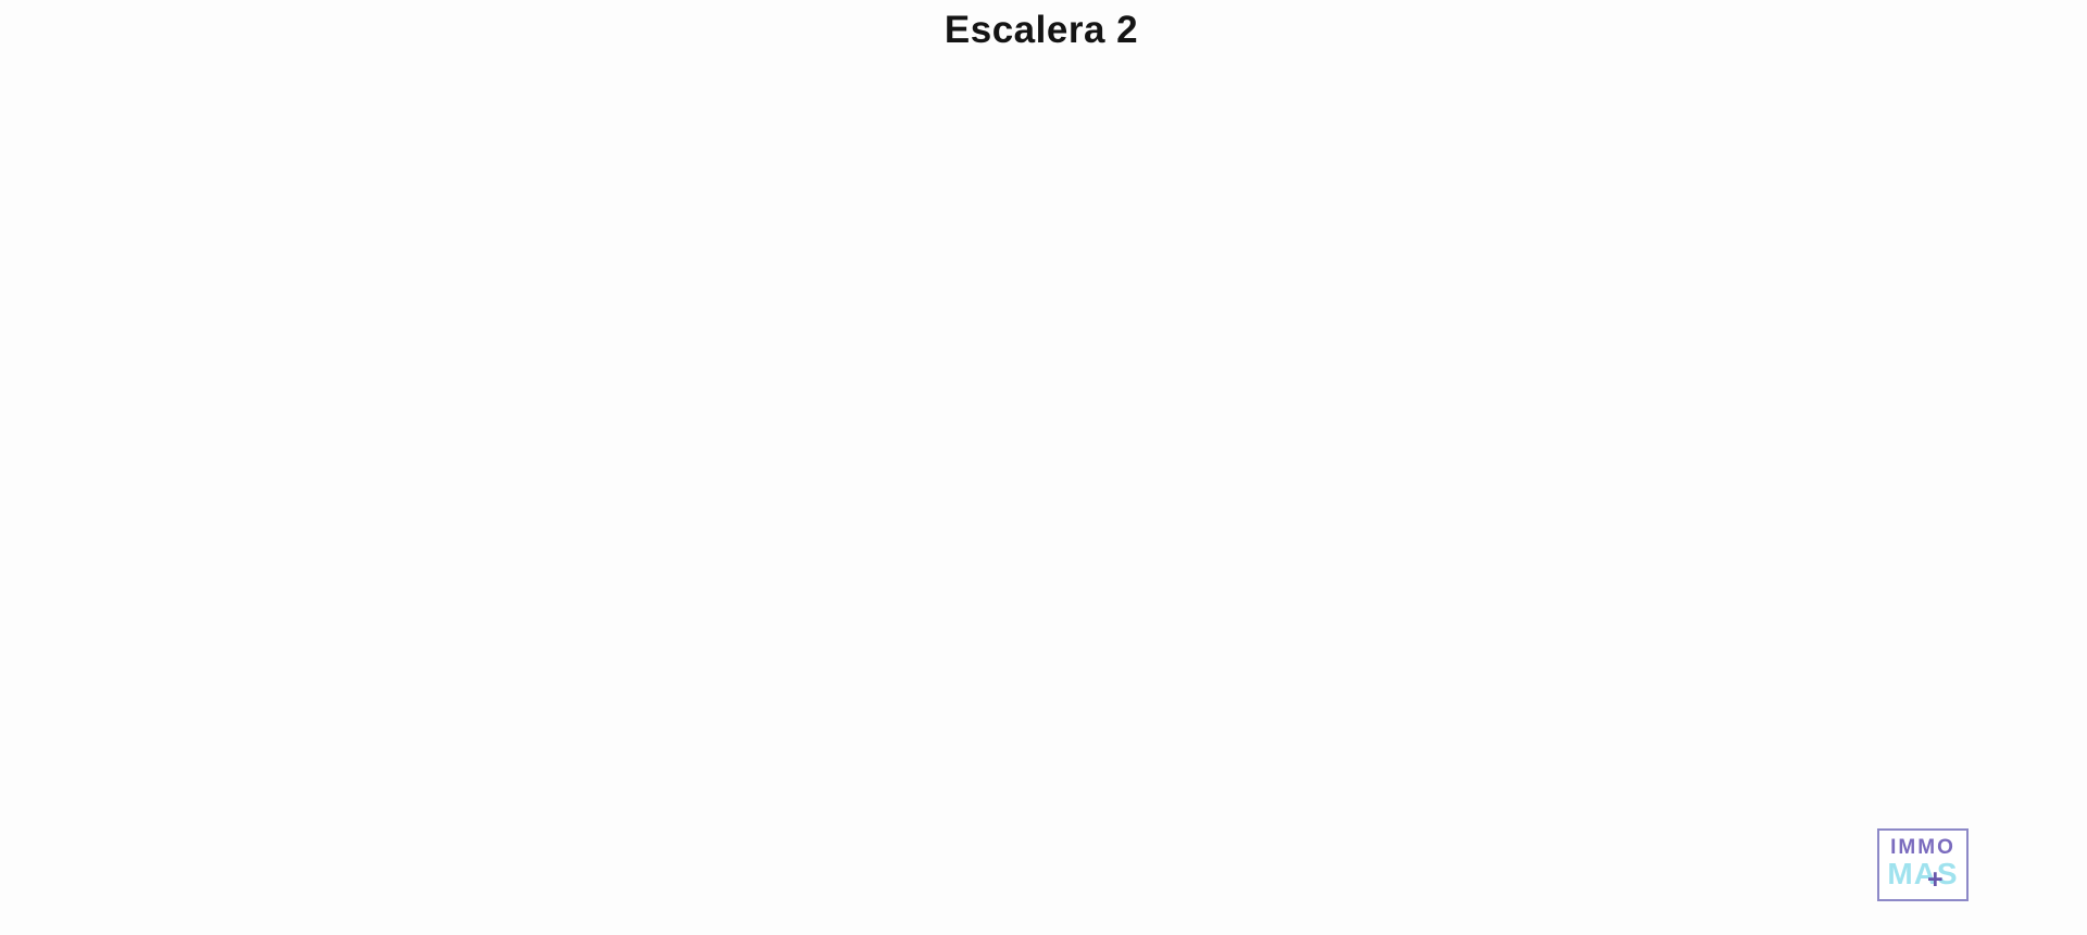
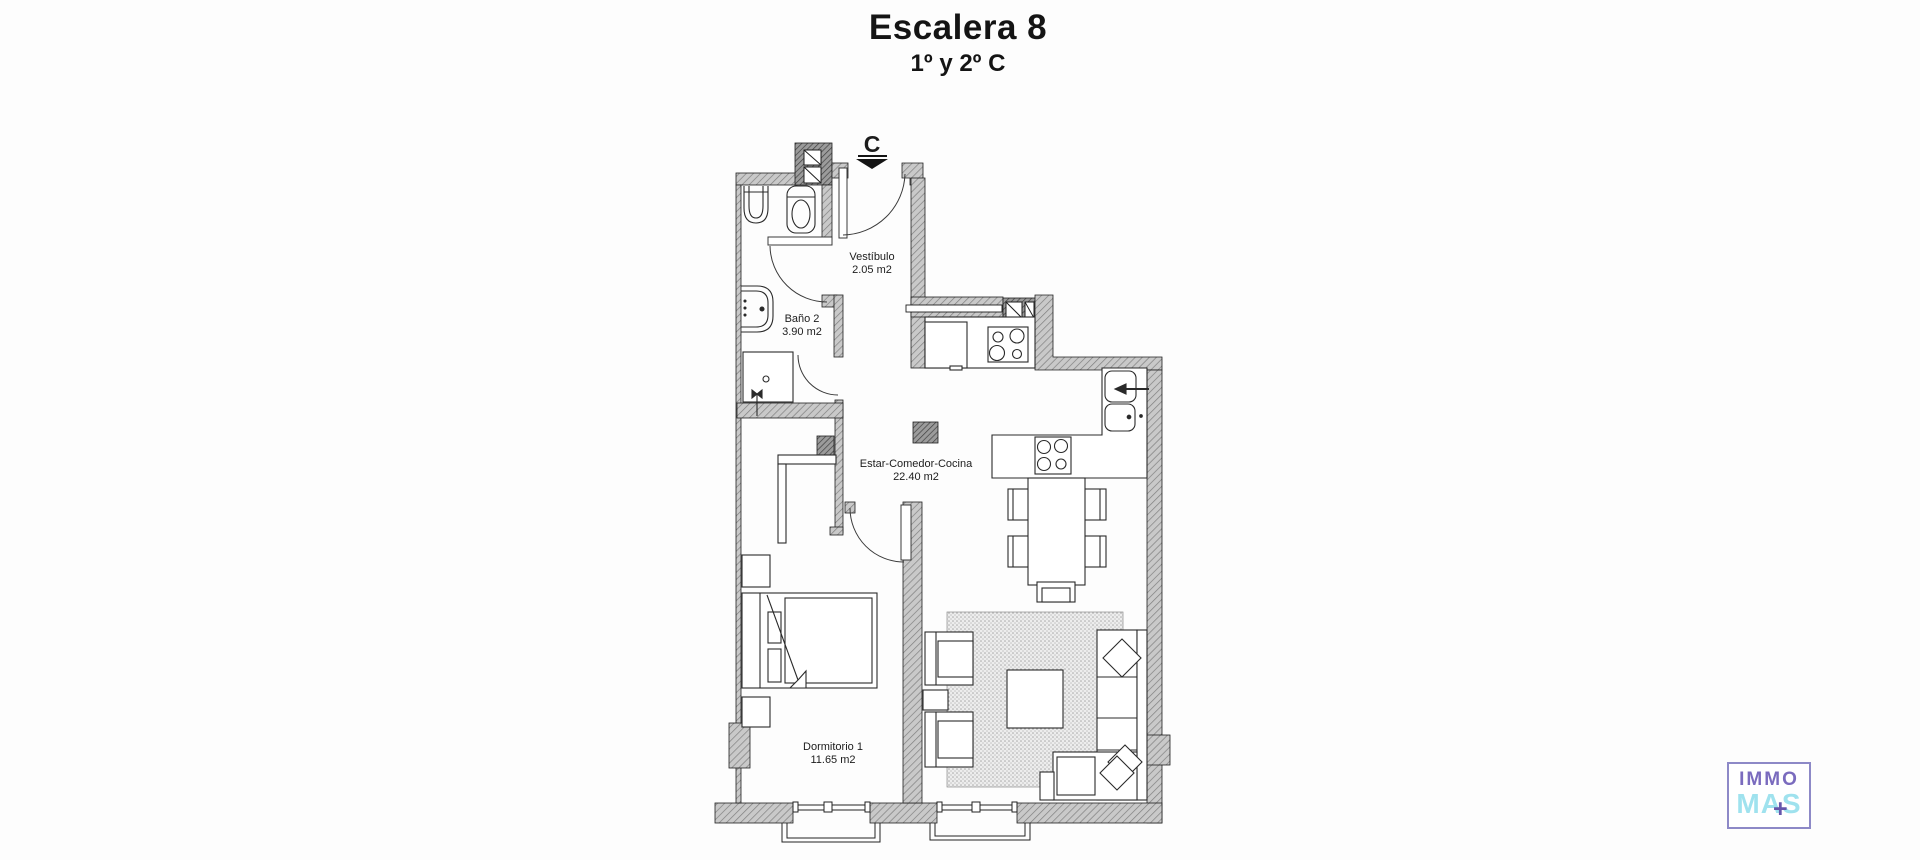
- Escalera 2
+ Escalera 8
+ 1º y 2º C
+ C
+ Vestíbulo
+ 2.05 m2
+ Baño 2
+ 3.90 m2
+ Estar-Comedor-Cocina
+ 22.40 m2
+ Dormitorio 1
+ 11.65 m2
  IMMO
  MAS
  +
